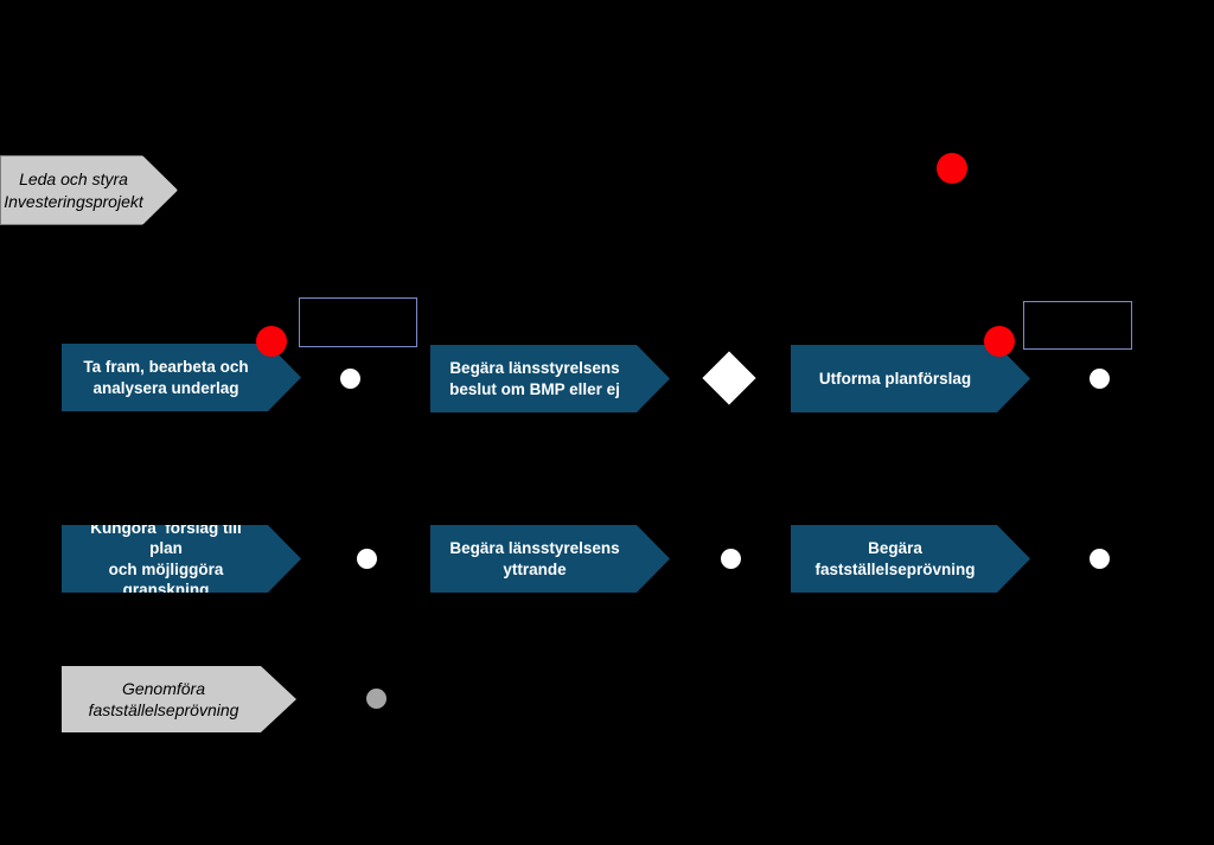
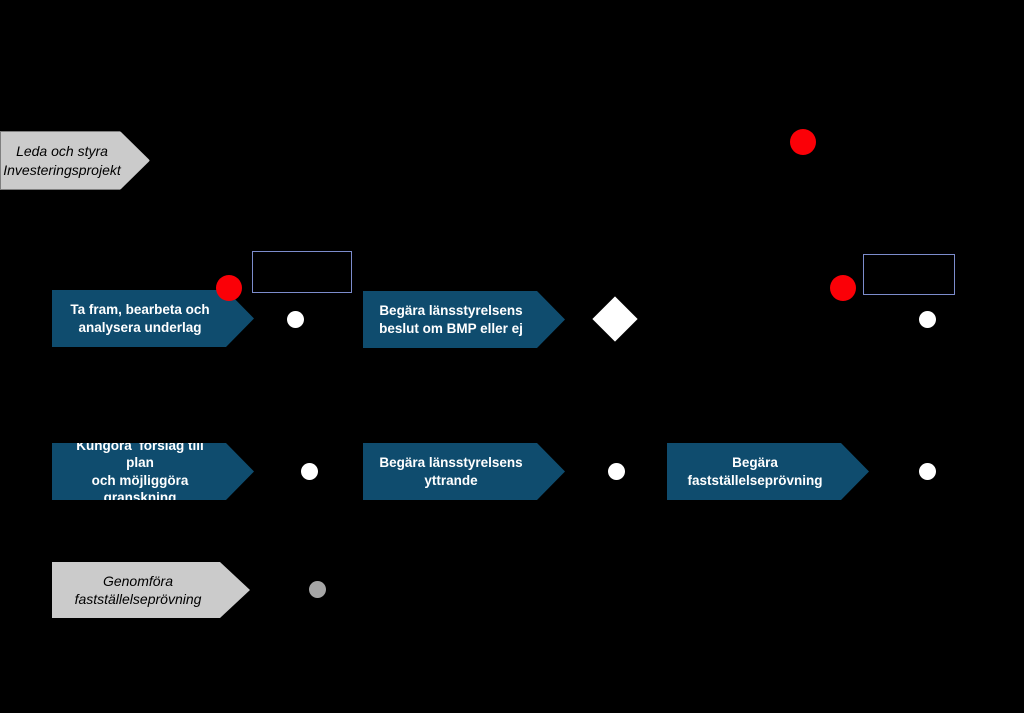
  Leda och styra
  Investeringsprojekt
  Ta fram, bearbeta och
  analysera underlag
  Begära länsstyrelsens
  beslut om BMP eller ej
- Utforma planförslag
  Kungöra förslag till plan
  och möjliggöra
  granskning
  Begära länsstyrelsens
  yttrande
  Begära
  fastställelseprövning
  Genomföra
  fastställelseprövning
